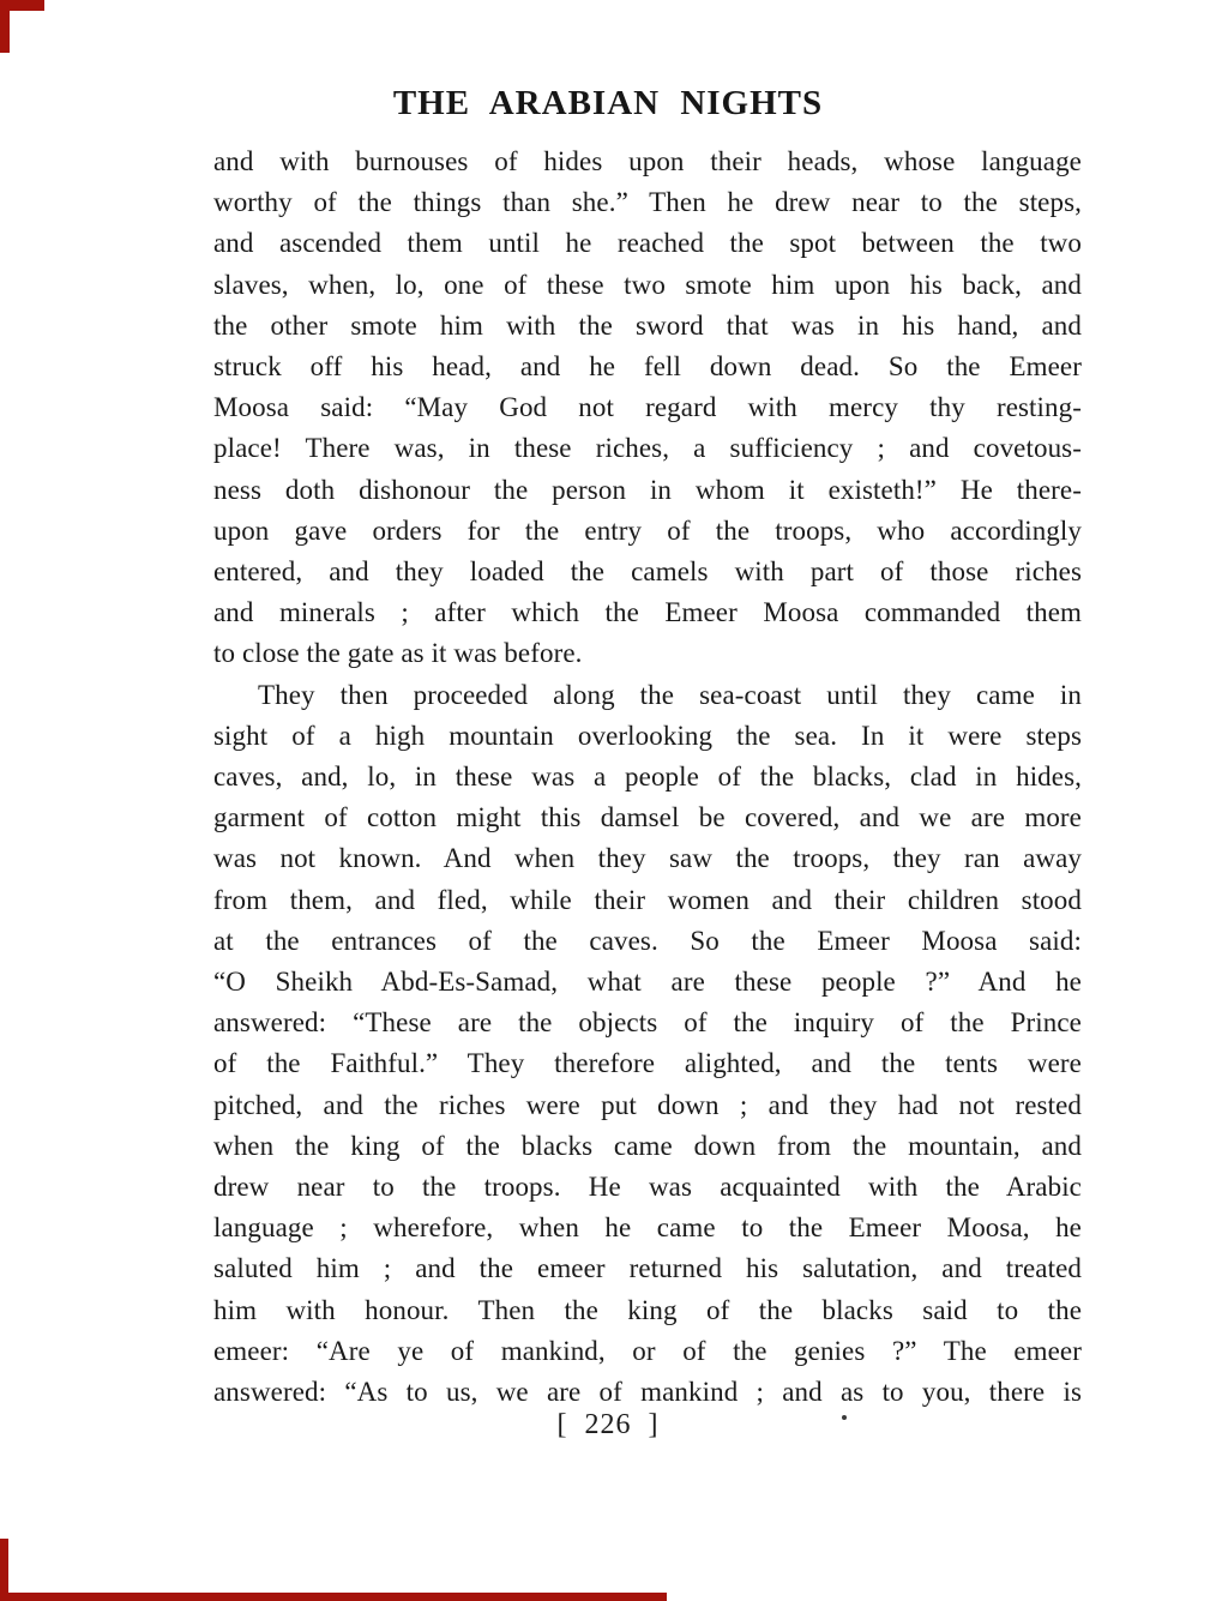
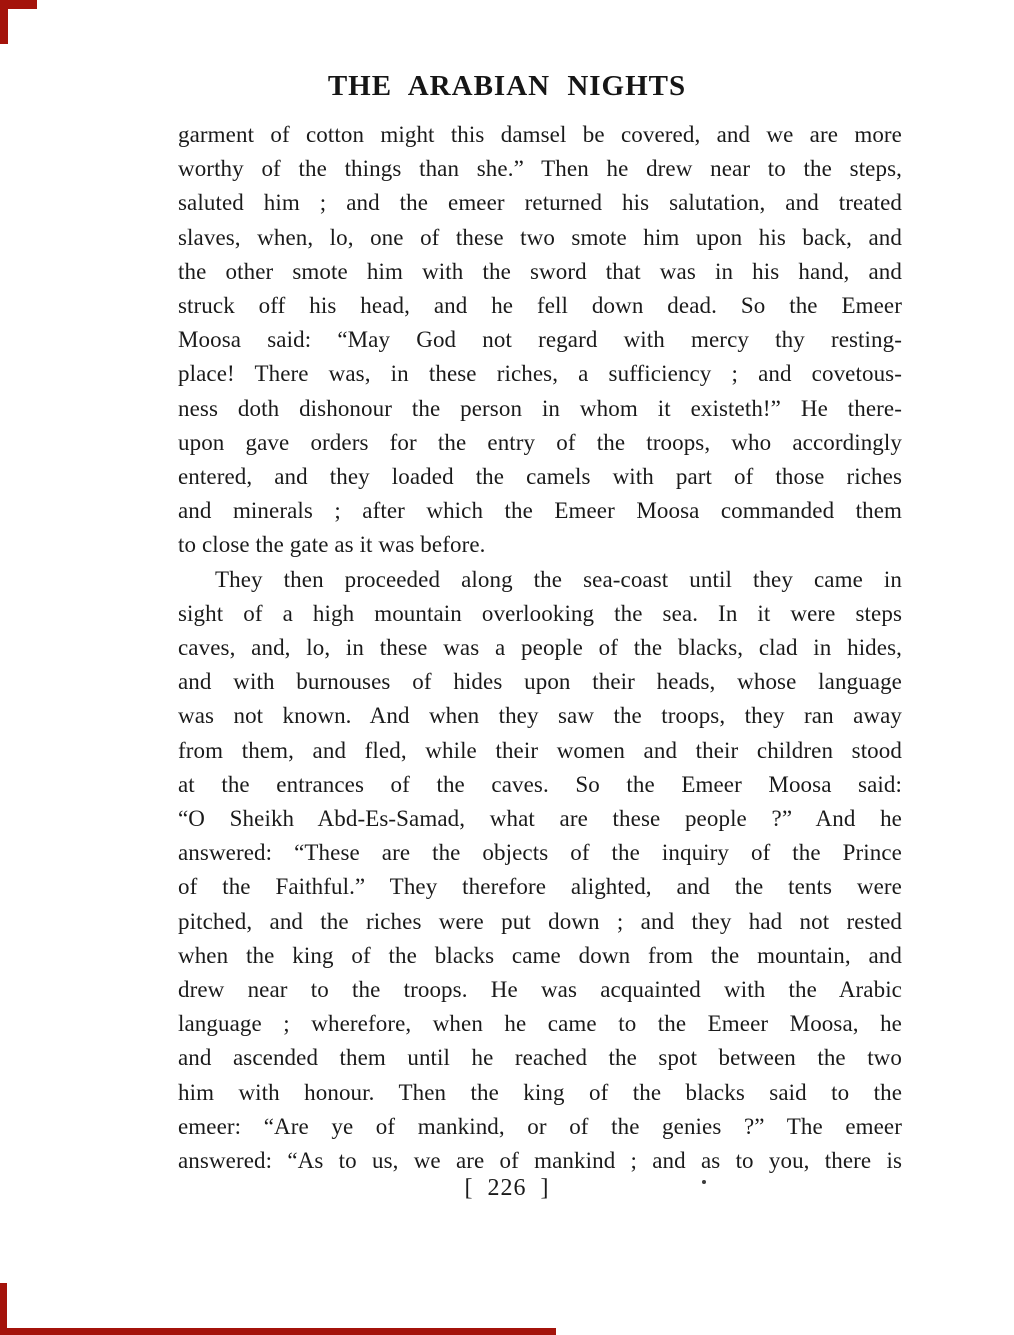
  THE ARABIAN NIGHTS
- and with burnouses of hides upon their heads, whose language
+ garment of cotton might this damsel be covered, and we are more
  worthy of the things than she.” Then he drew near to the steps,
- and ascended them until he reached the spot between the two
+ saluted him ; and the emeer returned his salutation, and treated
  slaves, when, lo, one of these two smote him upon his back, and
  the other smote him with the sword that was in his hand, and
  struck off his head, and he fell down dead. So the Emeer
  Moosa said: “May God not regard with mercy thy resting-
  place! There was, in these riches, a sufficiency ; and covetous-
  ness doth dishonour the person in whom it existeth!” He there-
  upon gave orders for the entry of the troops, who accordingly
  entered, and they loaded the camels with part of those riches
  and minerals ; after which the Emeer Moosa commanded them
  to close the gate as it was before.
  They then proceeded along the sea-coast until they came in
  sight of a high mountain overlooking the sea. In it were steps
  caves, and, lo, in these was a people of the blacks, clad in hides,
- garment of cotton might this damsel be covered, and we are more
+ and with burnouses of hides upon their heads, whose language
  was not known. And when they saw the troops, they ran away
  from them, and fled, while their women and their children stood
  at the entrances of the caves. So the Emeer Moosa said:
  “O Sheikh Abd-Es-Samad, what are these people ?” And he
  answered: “These are the objects of the inquiry of the Prince
  of the Faithful.” They therefore alighted, and the tents were
  pitched, and the riches were put down ; and they had not rested
  when the king of the blacks came down from the mountain, and
  drew near to the troops. He was acquainted with the Arabic
  language ; wherefore, when he came to the Emeer Moosa, he
- saluted him ; and the emeer returned his salutation, and treated
+ and ascended them until he reached the spot between the two
  him with honour. Then the king of the blacks said to the
  emeer: “Are ye of mankind, or of the genies ?” The emeer
  answered: “As to us, we are of mankind ; and as to you, there is
  [ 226 ]
